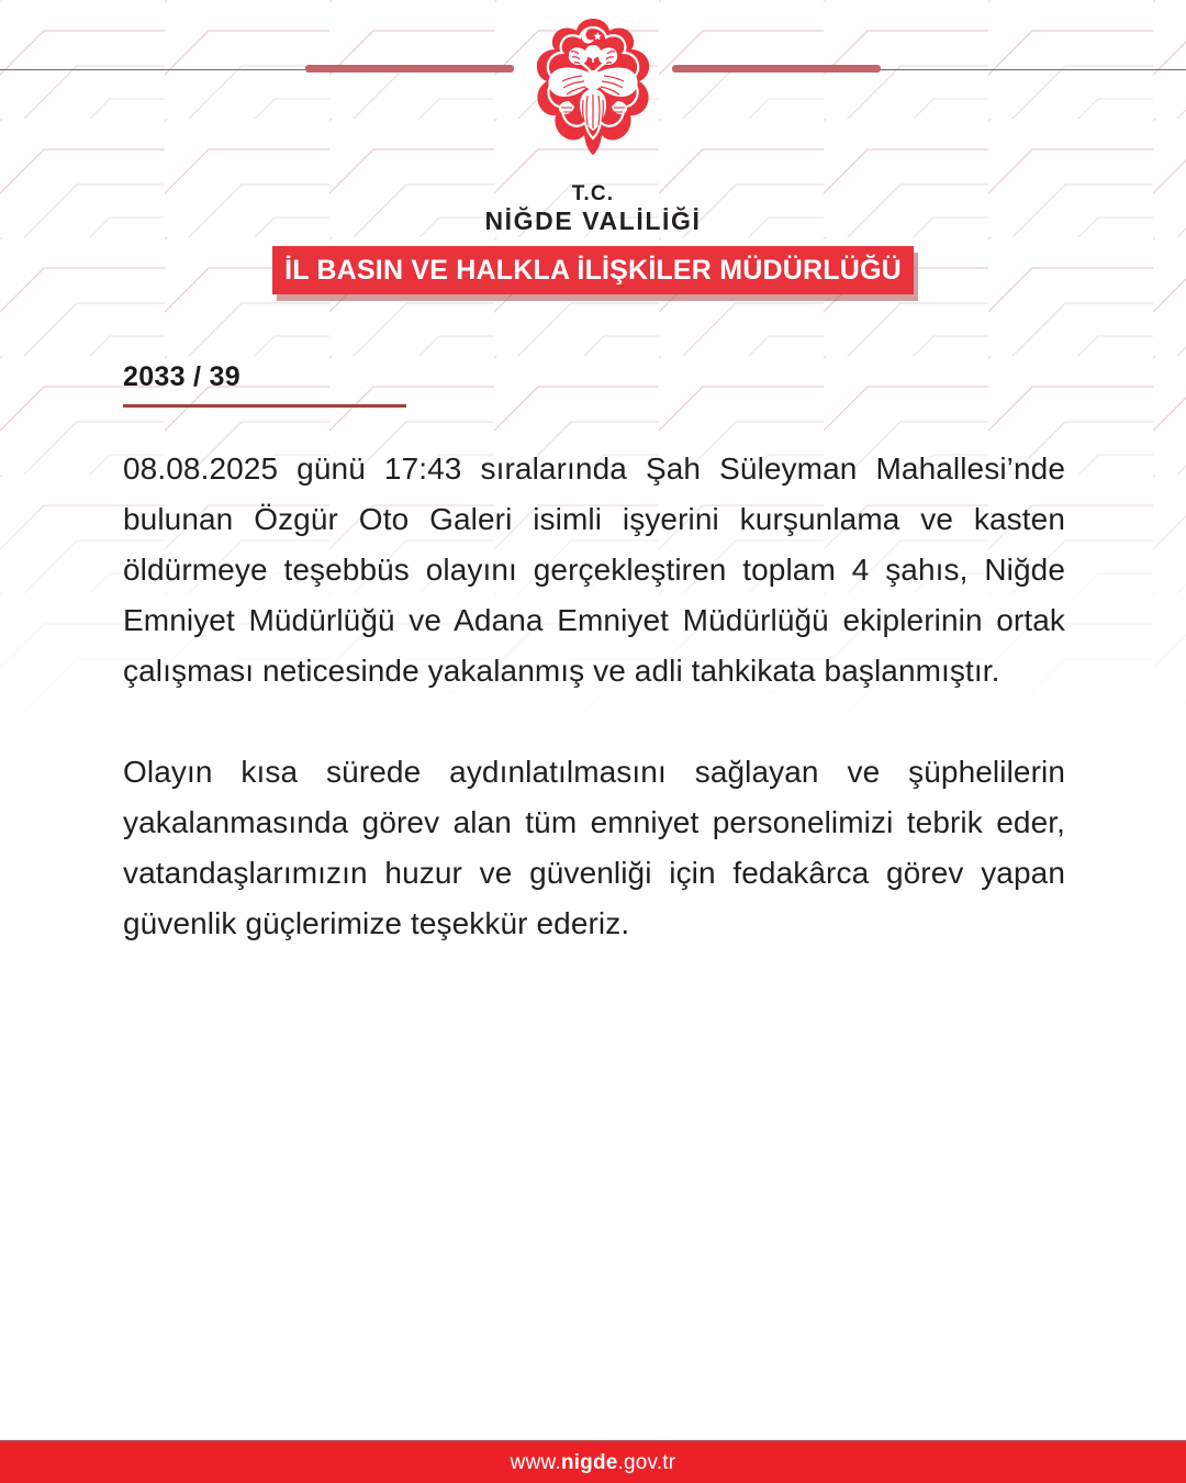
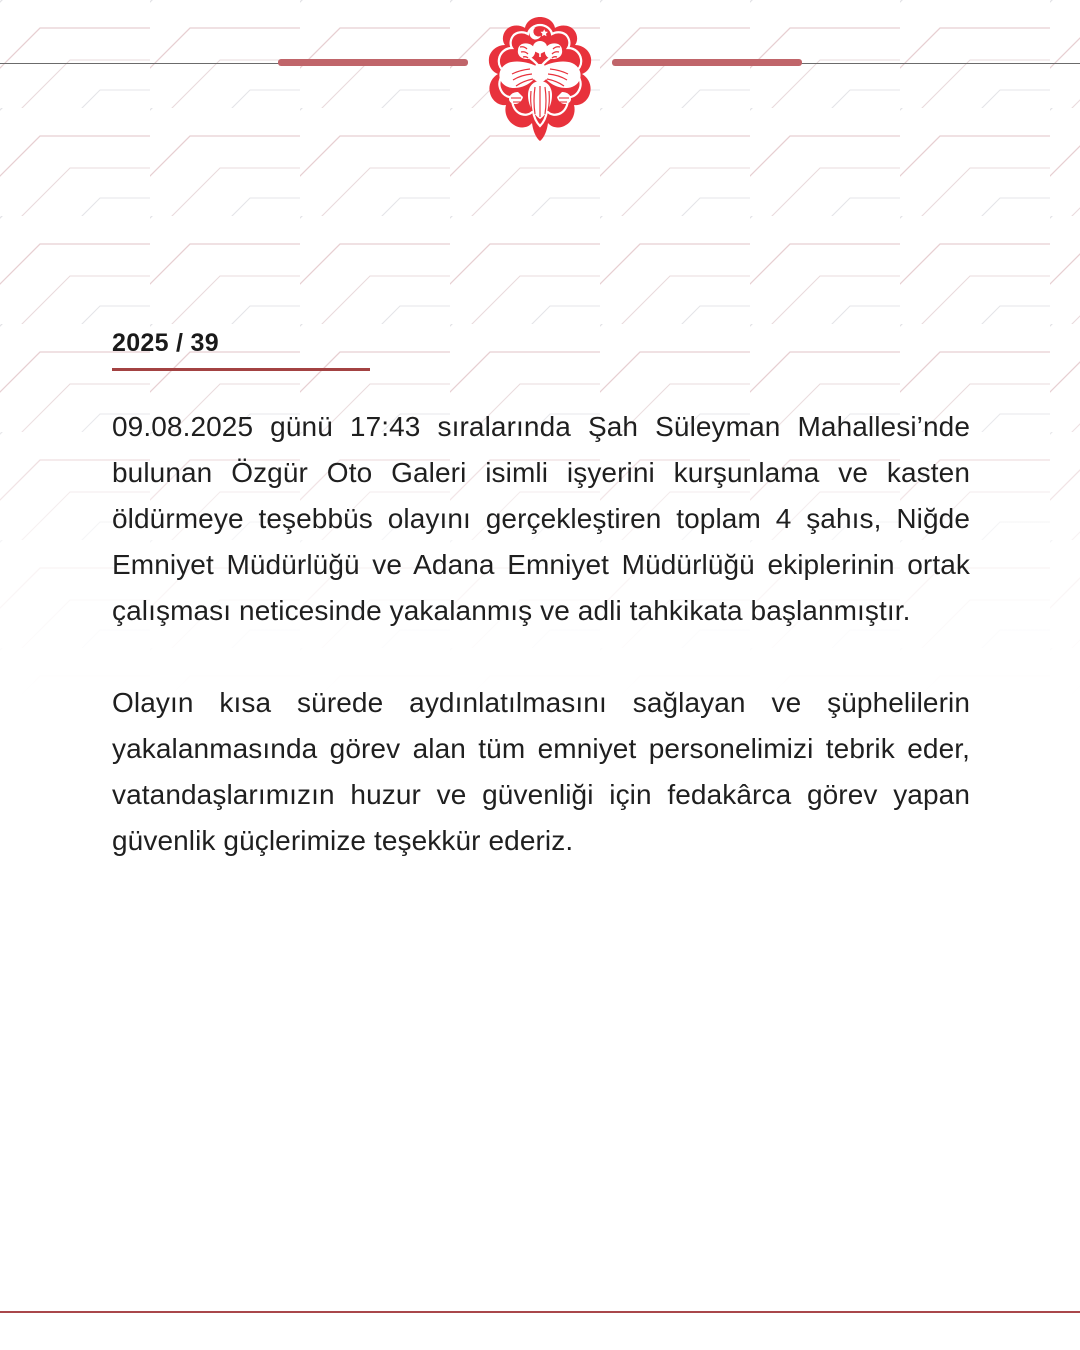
- T.C.
- NİĞDE VALİLİĞİ
- İL BASIN VE HALKLA İLİŞKİLER MÜDÜRLÜĞÜ
- 2033 / 39
+ 2025 / 39
- 08.08.2025 günü 17:43 sıralarında Şah Süleyman Mahallesi’nde bulunan Özgür Oto Galeri isimli işyerini kurşunlama ve kasten öldürmeye teşebbüs olayını gerçekleştiren toplam 4 şahıs, Niğde Emniyet Müdürlüğü ve Adana Emniyet Müdürlüğü ekiplerinin ortak çalışması neticesinde yakalanmış ve adli tahkikata başlanmıştır.
+ 09.08.2025 günü 17:43 sıralarında Şah Süleyman Mahallesi’nde bulunan Özgür Oto Galeri isimli işyerini kurşunlama ve kasten öldürmeye teşebbüs olayını gerçekleştiren toplam 4 şahıs, Niğde Emniyet Müdürlüğü ve Adana Emniyet Müdürlüğü ekiplerinin ortak çalışması neticesinde yakalanmış ve adli tahkikata başlanmıştır.
  Olayın kısa sürede aydınlatılmasını sağlayan ve şüphelilerin yakalanmasında görev alan tüm emniyet personelimizi tebrik eder, vatandaşlarımızın huzur ve güvenliği için fedakârca görev yapan güvenlik güçlerimize teşekkür ederiz.
- www.nigde.gov.tr
